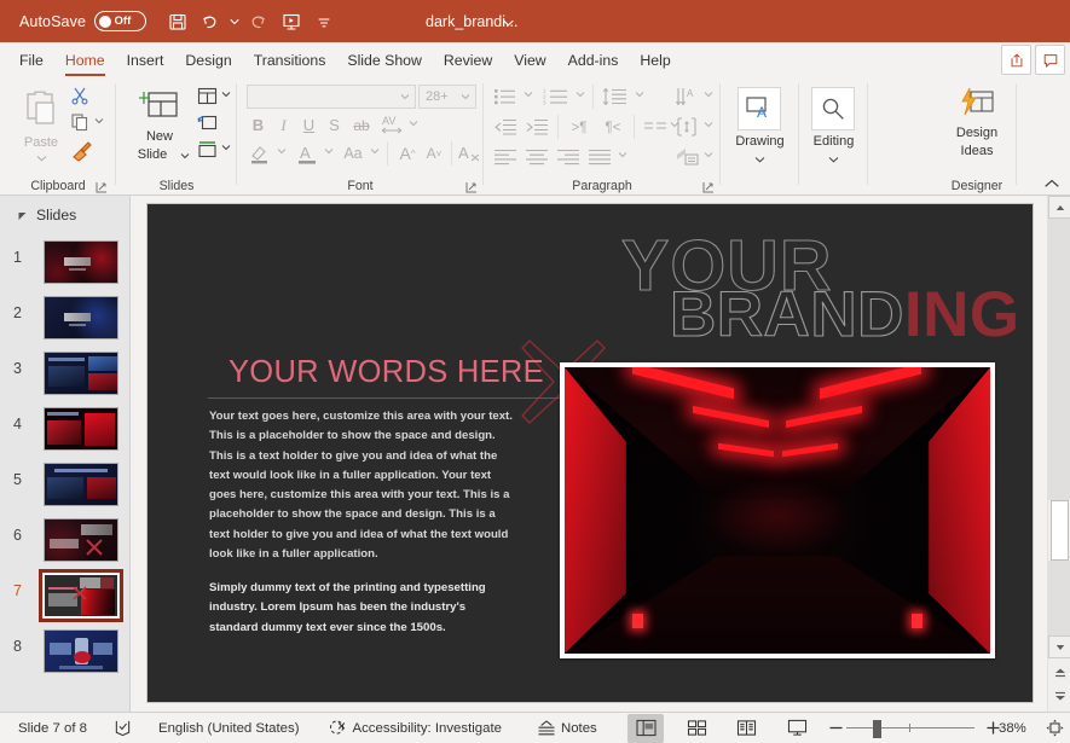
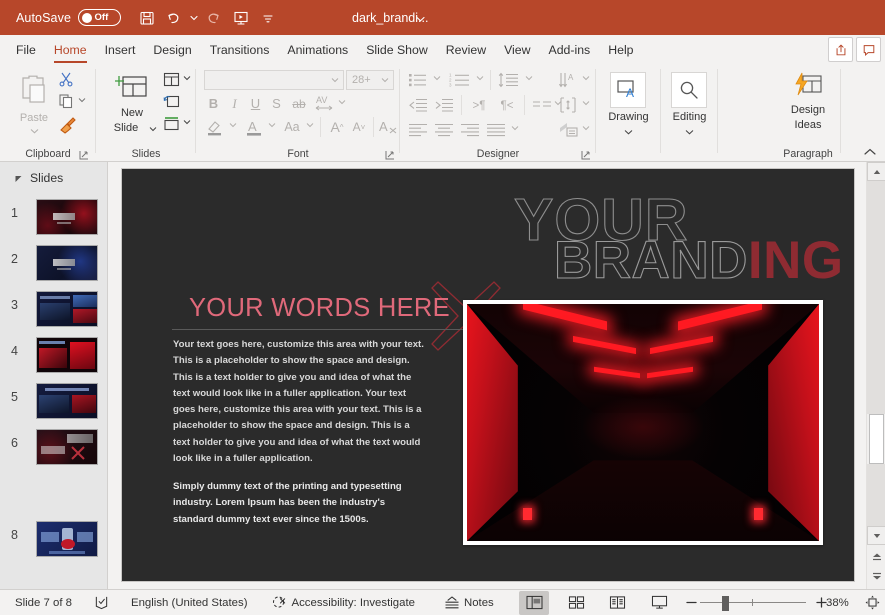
  AutoSave
  Off
  dark_brandi..
  File
  Home
  Insert
  Design
  Transitions
+ Animations
  Slide Show
  Review
  View
  Add-ins
  Help
  Paste
  Clipboard
  New
  Slide
  Slides
  28+
  B
  I
  U
  S
  ab
  AV
  A
  Aa
  A
  ^
  A
  ˅
  A
  Font
  A
  >¶
  ¶<
- Paragraph
+ Designer
  A
  Drawing
  Editing
  Design
  Ideas
- Designer
+ Paragraph
  Slides
  1
  2
  3
  4
  5
  6
- 7
  8
  YOUR
  BRANDING
  YOUR WORDS HERE
  Your text goes here, customize this area with your text. This is a placeholder to show the space and design. This is a text holder to give you and idea of what the text would look like in a fuller application. Your text goes here, customize this area with your text. This is a placeholder to show the space and design. This is a text holder to give you and idea of what the text would look like in a fuller application.
  Simply dummy text of the printing and typesetting industry. Lorem Ipsum has been the industry's standard dummy text ever since the 1500s.
  Slide 7 of 8
  English (United States)
  Accessibility: Investigate
  Notes
  38%
